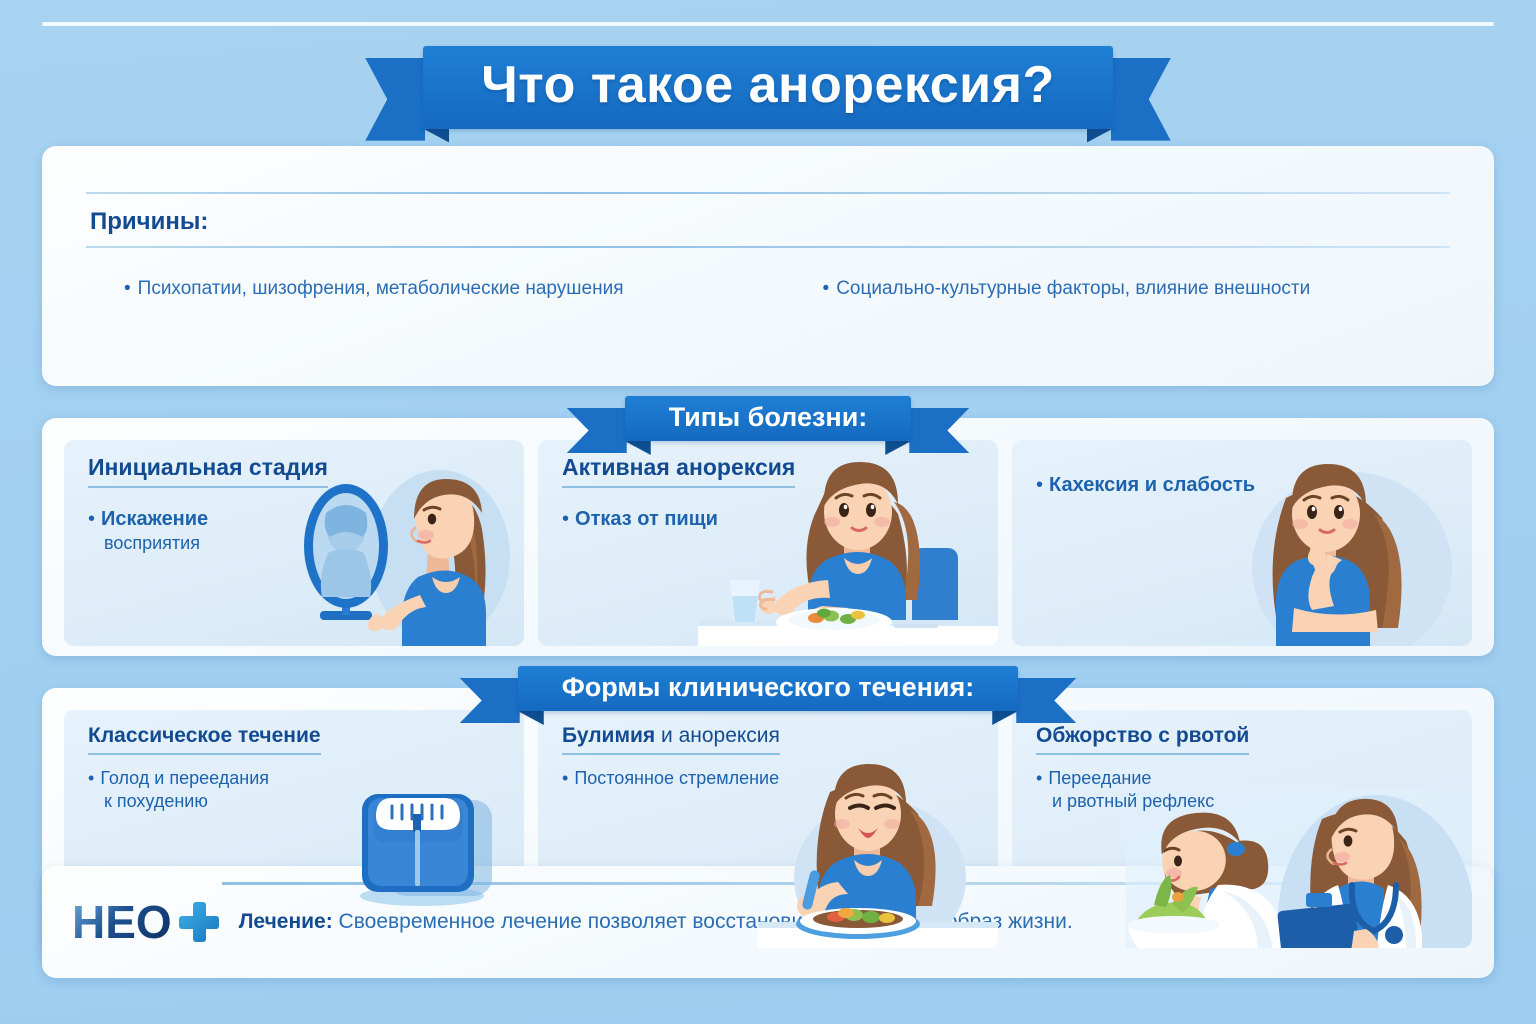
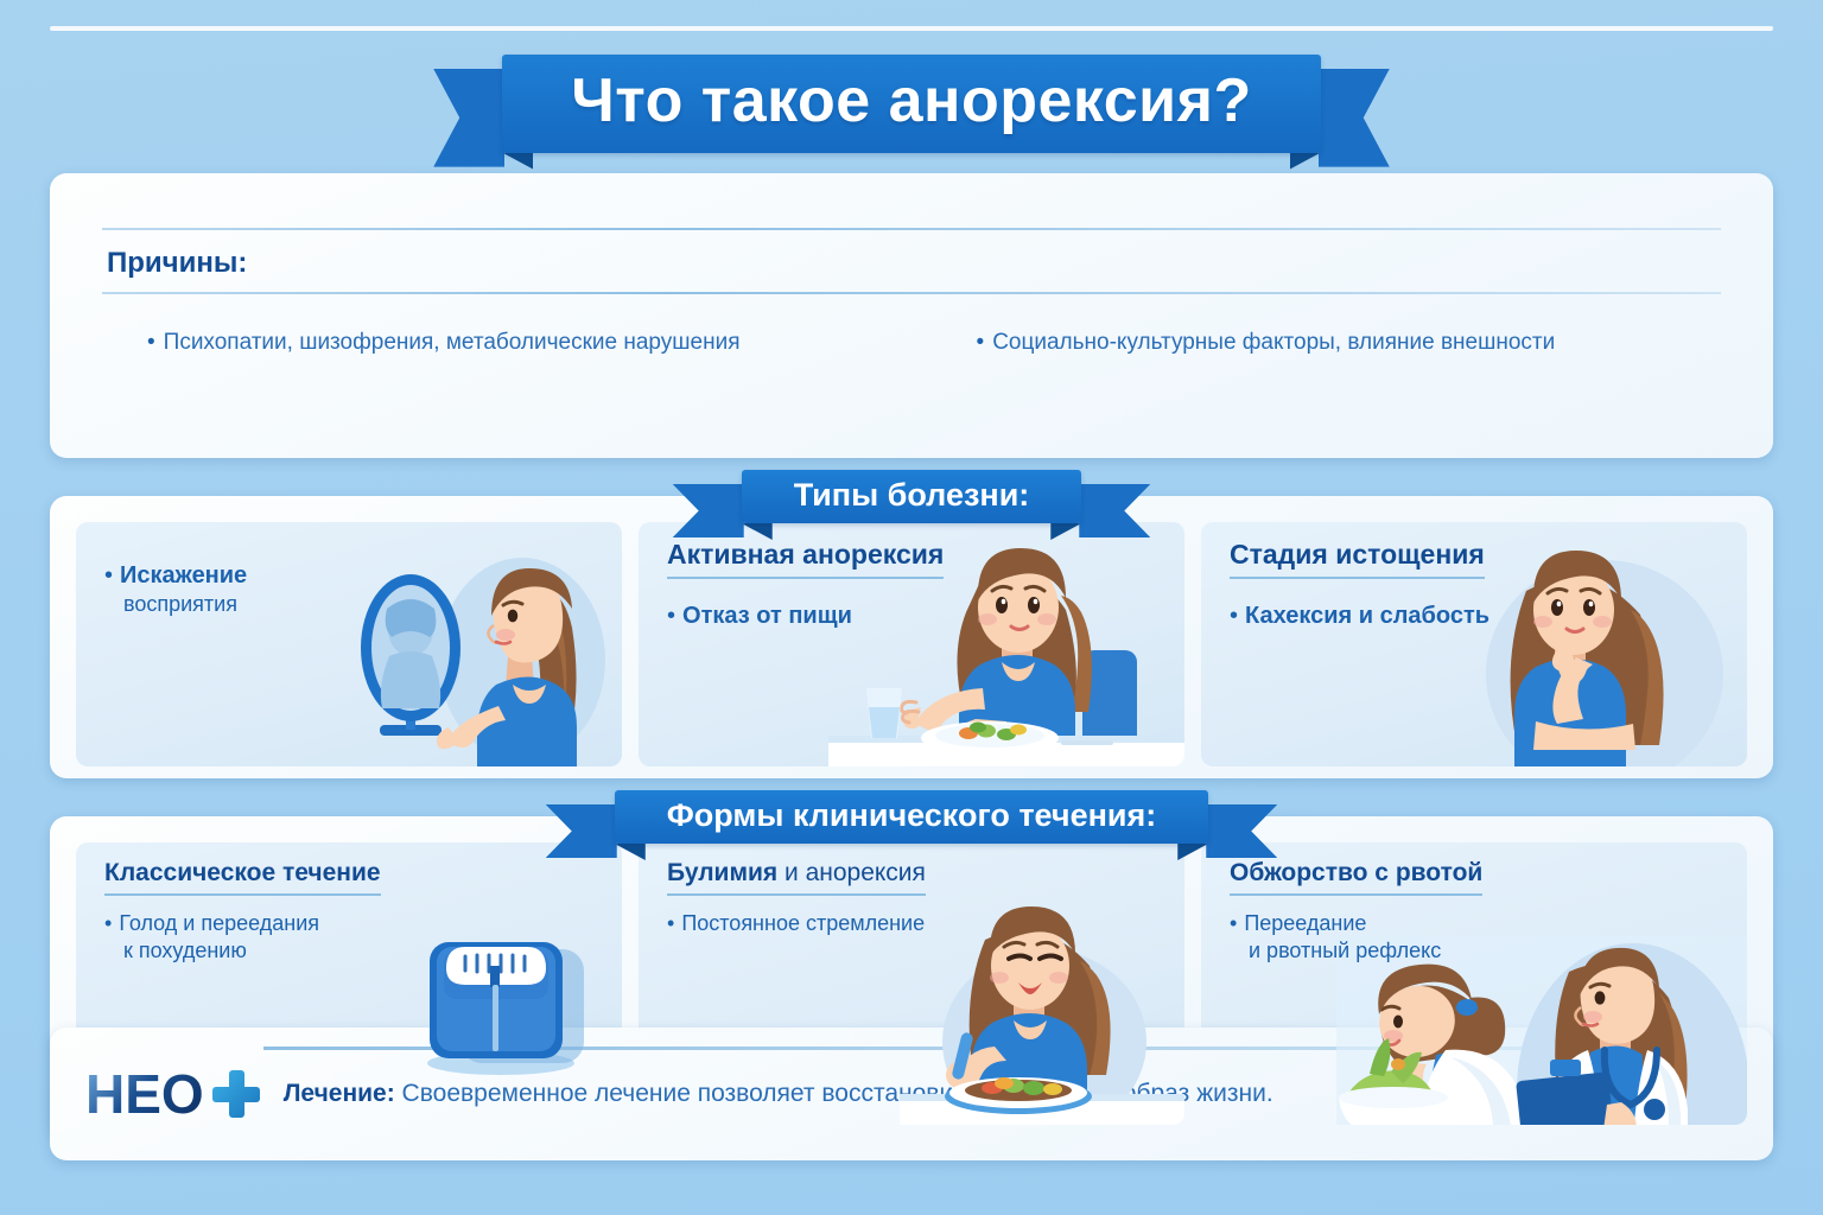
  Что такое анорексия?
  Причины:
  • Психопатии, шизофрения, метаболические нарушения
  • Социально-культурные факторы, влияние внешности
- Инициальная стадия
  • Искажение
  восприятия
  Активная анорексия
  • Отказ от пищи
+ Стадия истощения
  • Кахексия и слабость
  Типы болезни:
  Классическое течение
  • Голод и переедания
  к похудению
  Булимия и анорексия
  • Постоянное стремление
  Обжорство с рвотой
  • Переедание
  и рвотный рефлекс
  Формы клинического течения:
  НЕО
  Лечение: Своевременное лечение позволяет восстанов образ жизни.
